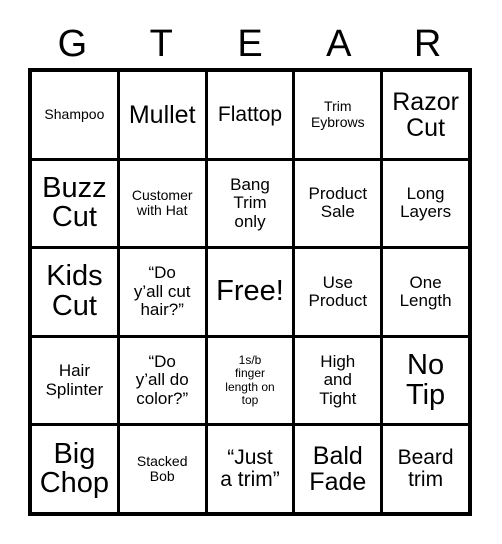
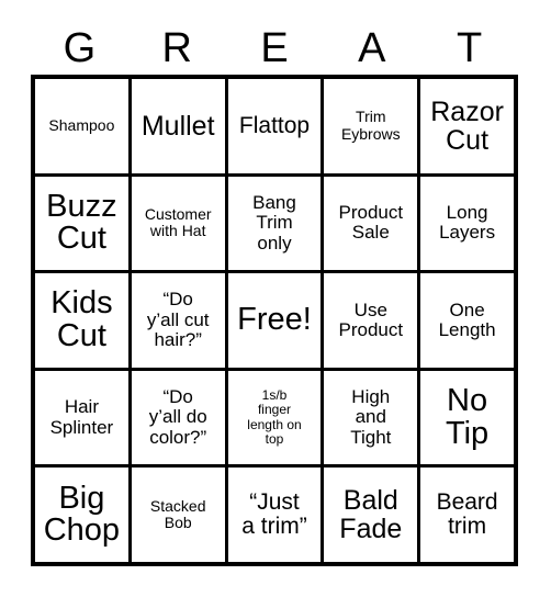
  G
- T
+ R
  E
  A
- R
+ T
  Shampoo
  Mullet
  Flattop
  Trim
  Eybrows
  Razor
  Cut
  Buzz
  Cut
  Customer
  with Hat
  Bang
  Trim
  only
  Product
  Sale
  Long
  Layers
  Kids
  Cut
  “Do
  y’all cut
  hair?”
  Free!
  Use
  Product
  One
  Length
  Hair
  Splinter
  “Do
  y’all do
  color?”
  1s/b
  finger
  length on
  top
  High
  and
  Tight
  No
  Tip
  Big
  Chop
  Stacked
  Bob
  “Just
  a trim”
  Bald
  Fade
  Beard
  trim
